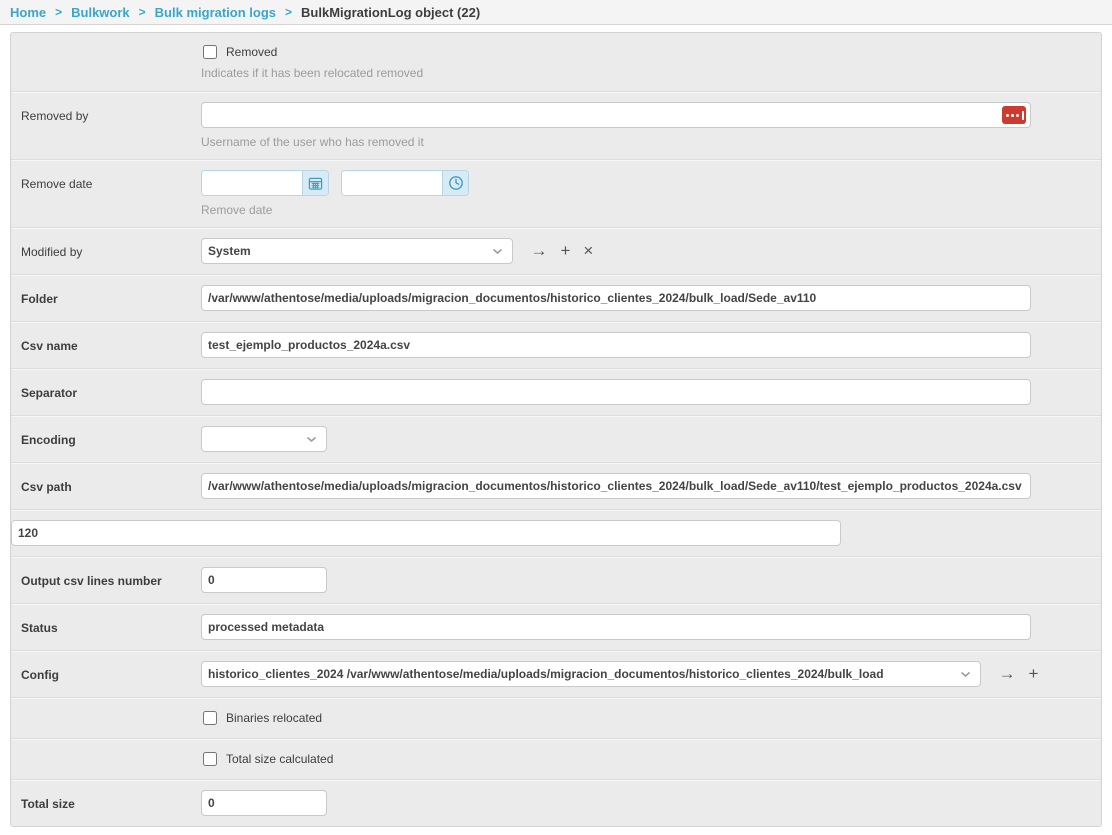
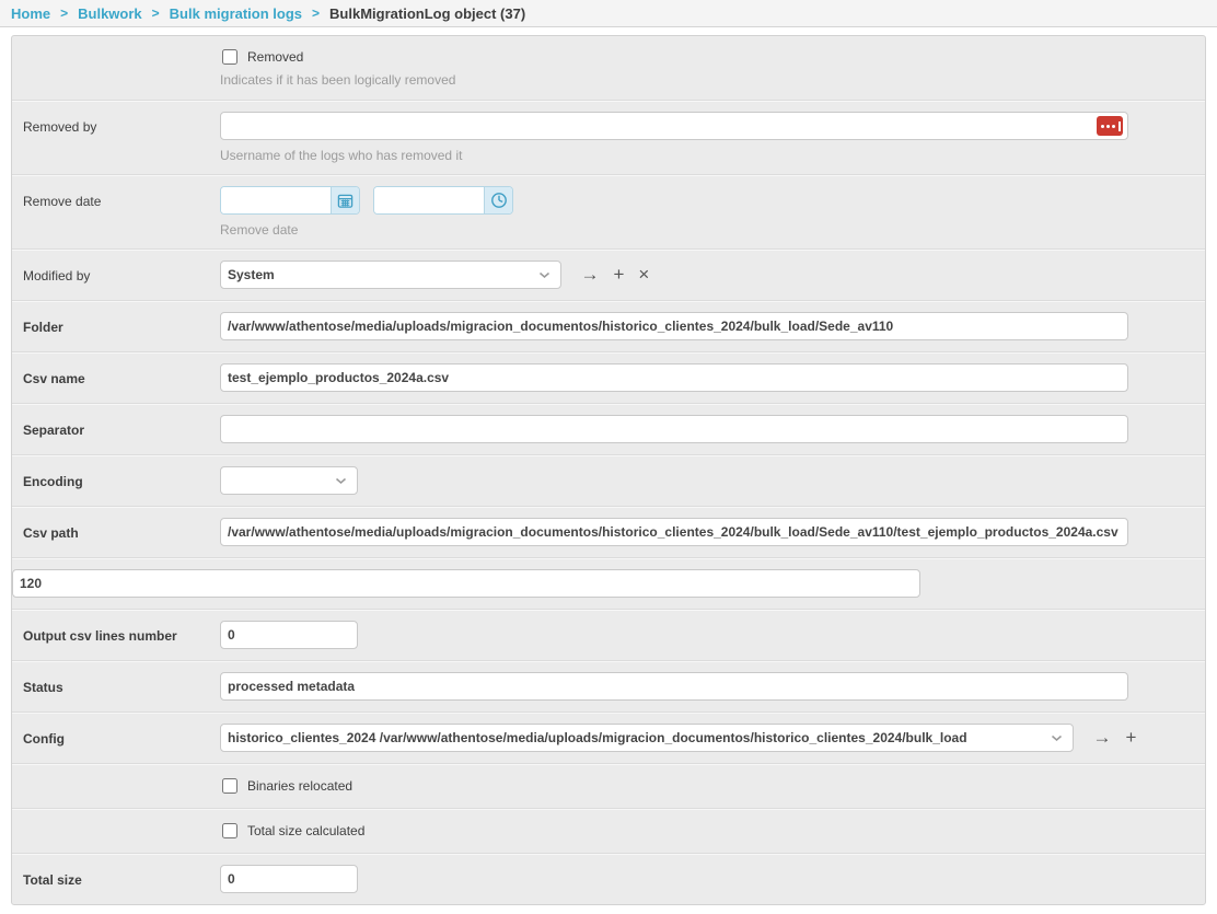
  Home
  >
  Bulkwork
  >
  Bulk migration logs
  >
- BulkMigrationLog object (22)
+ BulkMigrationLog object (37)
  Removed
- Indicates if it has been relocated removed
+ Indicates if it has been logically removed
  Removed by
- Username of the user who has removed it
+ Username of the logs who has removed it
  Remove date
  Remove date
  Modified by
  System
  →
  +
  ×
  Folder
  /var/www/athentose/media/uploads/migracion_documentos/historico_clientes_2024/bulk_load/Sede_av110
  Csv name
  test_ejemplo_productos_2024a.csv
  Separator
  Encoding
  Csv path
  /var/www/athentose/media/uploads/migracion_documentos/historico_clientes_2024/bulk_load/Sede_av110/test_ejemplo_productos_2024a.csv
  120
  Output csv lines number
  0
  Status
  processed metadata
  Config
  historico_clientes_2024 /var/www/athentose/media/uploads/migracion_documentos/historico_clientes_2024/bulk_load
  →
  +
  Binaries relocated
  Total size calculated
  Total size
  0
